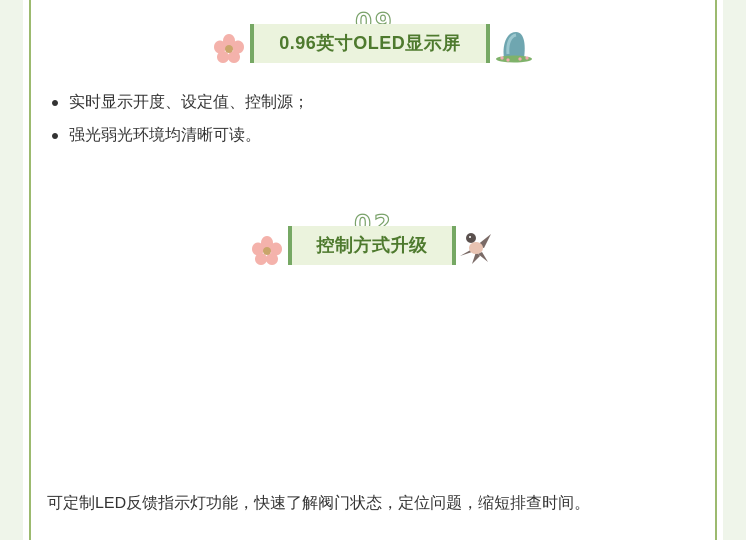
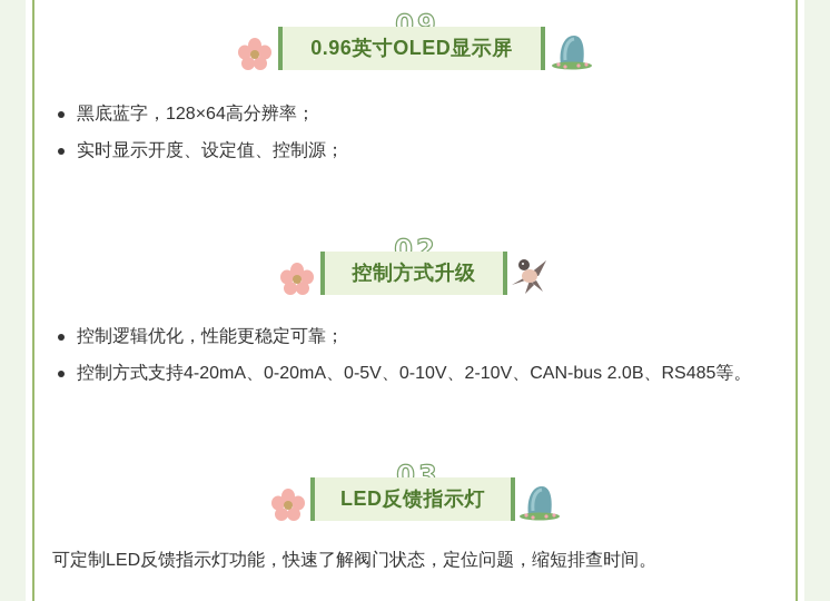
  09
  0.96英寸OLED显示屏
+ 黑底蓝字，128×64高分辨率；
  实时显示开度、设定值、控制源；
- 强光弱光环境均清晰可读。
  02
  控制方式升级
+ 控制逻辑优化，性能更稳定可靠；
+ 控制方式支持4-20mA、0-20mA、0-5V、0-10V、2-10V、CAN-bus 2.0B、RS485等。
+ 03
+ LED反馈指示灯
  可定制LED反馈指示灯功能，快速了解阀门状态，定位问题，缩短排查时间。
